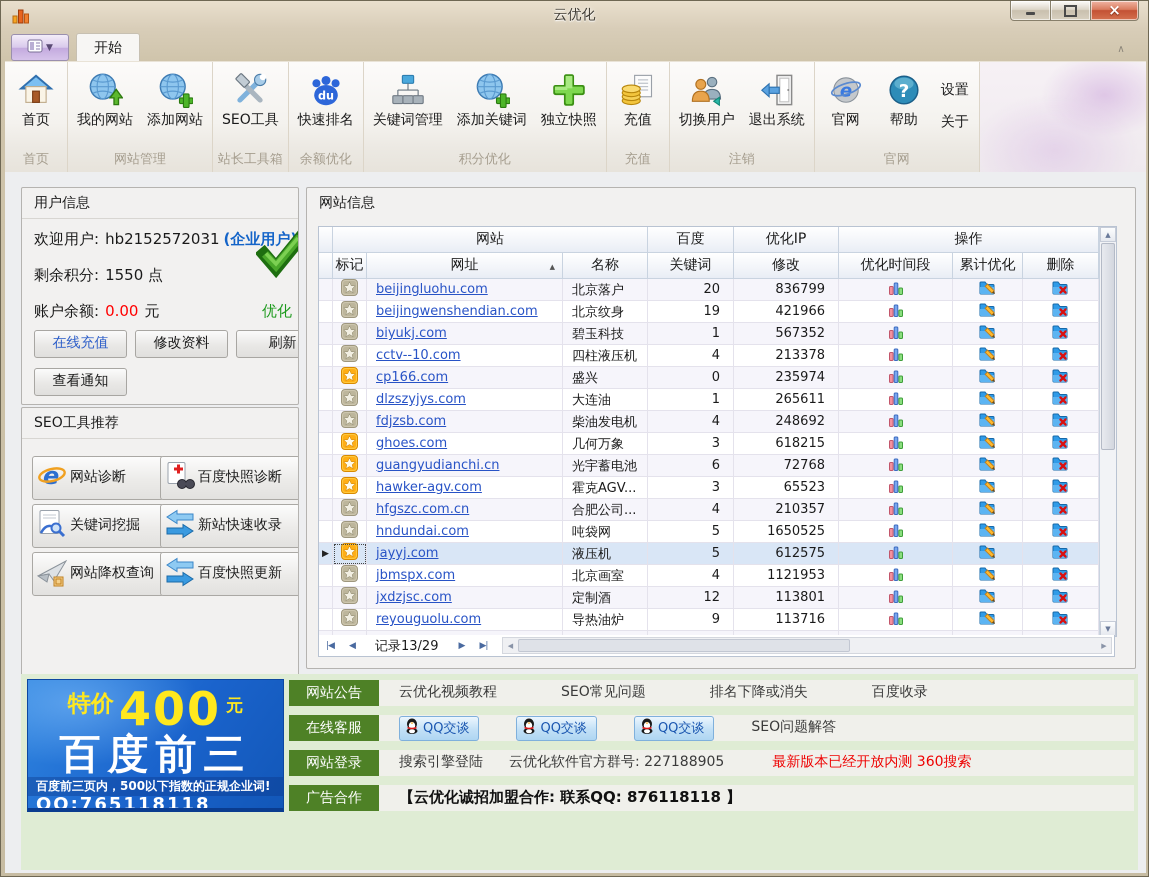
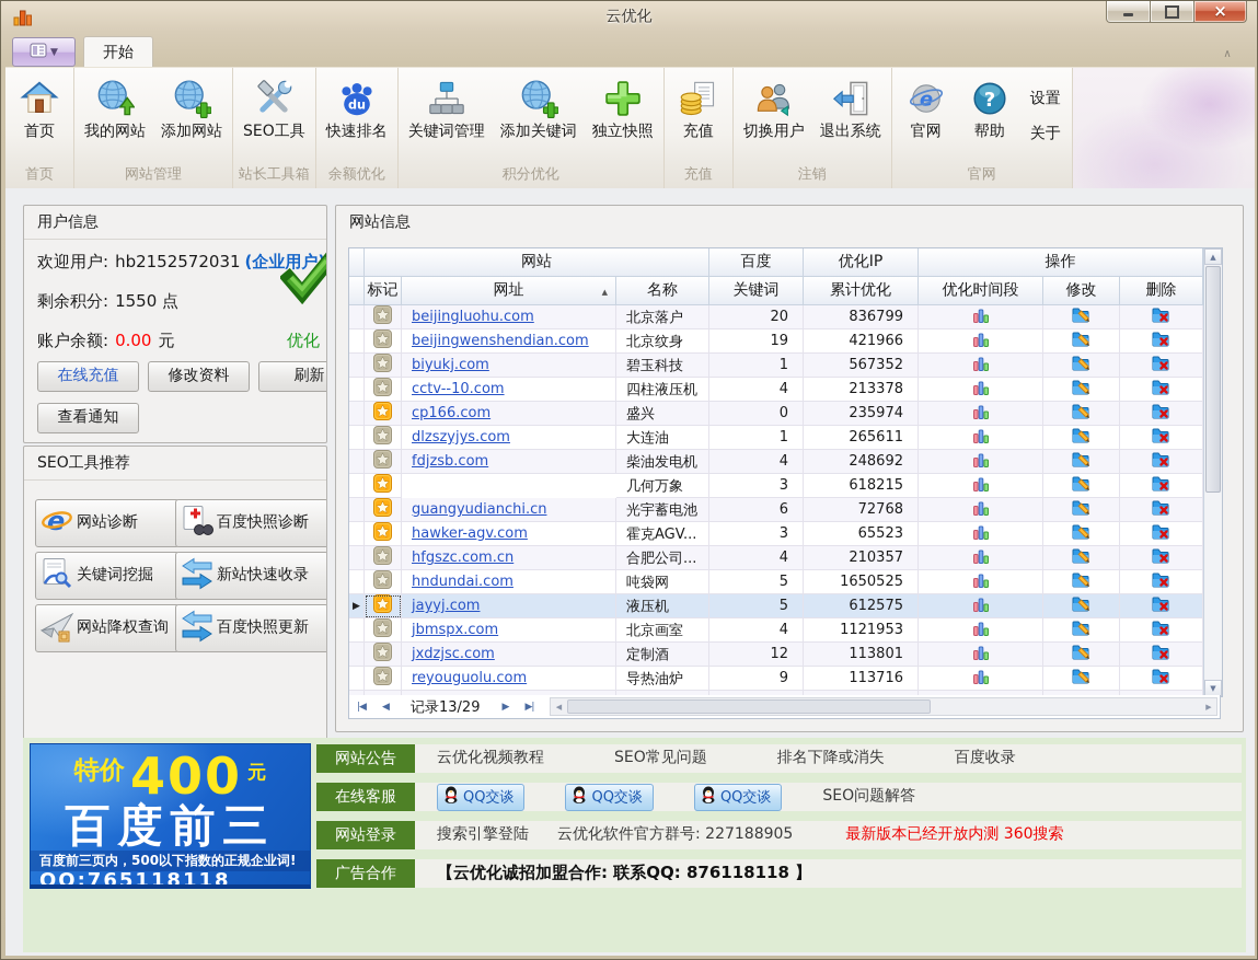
  云优化
  ×
  ▼
  开始
  ∧
  首页
  首页
  我的网站
  添加网站
  网站管理
  SEO工具
  站长工具箱
  du
  快速排名
  余额优化
  关键词管理
  添加关键词
  独立快照
  积分优化
  充值
  充值
  切换用户
  退出系统
  注销
  e
  官网
  ?
  帮助
  设置
  关于
  官网
  用户信息
  欢迎用户: hb2152572031 (企业用户
  剩余积分: 1550 点
  账户余额: 0.00 元
  优化
  在线充值
  修改资料
  刷新
  查看通知
  SEO工具推荐
  e
  网站诊断
  百度快照诊断
  关键词挖掘
  新站快速收录
  网站降权查询
  百度快照更新
  网站信息
  网站
  百度
  优化IP
  操作
  标记
  网址
  ▲
  名称
  关键词
- 修改
+ 累计优化
  优化时间段
- 累计优化
+ 修改
  删除
  beijingluohu.com
  北京落户
  20
  836799
  beijingwenshendian.com
  北京纹身
  19
  421966
  biyukj.com
  碧玉科技
  1
  567352
  cctv--10.com
  四柱液压机
  4
  213378
  cp166.com
  盛兴
  0
  235974
  dlzszyjys.com
  大连油
  1
  265611
  fdjzsb.com
  柴油发电机
  4
  248692
- ghoes.com
  几何万象
  3
  618215
  guangyudianchi.cn
  光宇蓄电池
  6
  72768
  hawker-agv.com
  霍克AGV...
  3
  65523
  hfgszc.com.cn
  合肥公司...
  4
  210357
  hndundai.com
  吨袋网
  5
  1650525
  ▶
  jayyj.com
  液压机
  5
  612575
  jbmspx.com
  北京画室
  4
  1121953
  jxdzjsc.com
  定制酒
  12
  113801
  reyouguolu.com
  导热油炉
  9
  113716
  ▲
  ▼
  |◀
  ◀
  记录13/29
  ▶
  ▶|
  ◀
  ▶
  特价 400 元
  百度前三
  百度前三页内，500以下指数的正规企业词!
  QQ:765118118
  网站公告
  云优化视频教程
  SEO常见问题
  排名下降或消失
  百度收录
  在线客服
  QQ交谈
  QQ交谈
  QQ交谈
  SEO问题解答
  网站登录
  搜索引擎登陆
  云优化软件官方群号: 227188905
  最新版本已经开放内测 360搜索
  广告合作
  【云优化诚招加盟合作: 联系QQ: 876118118 】
